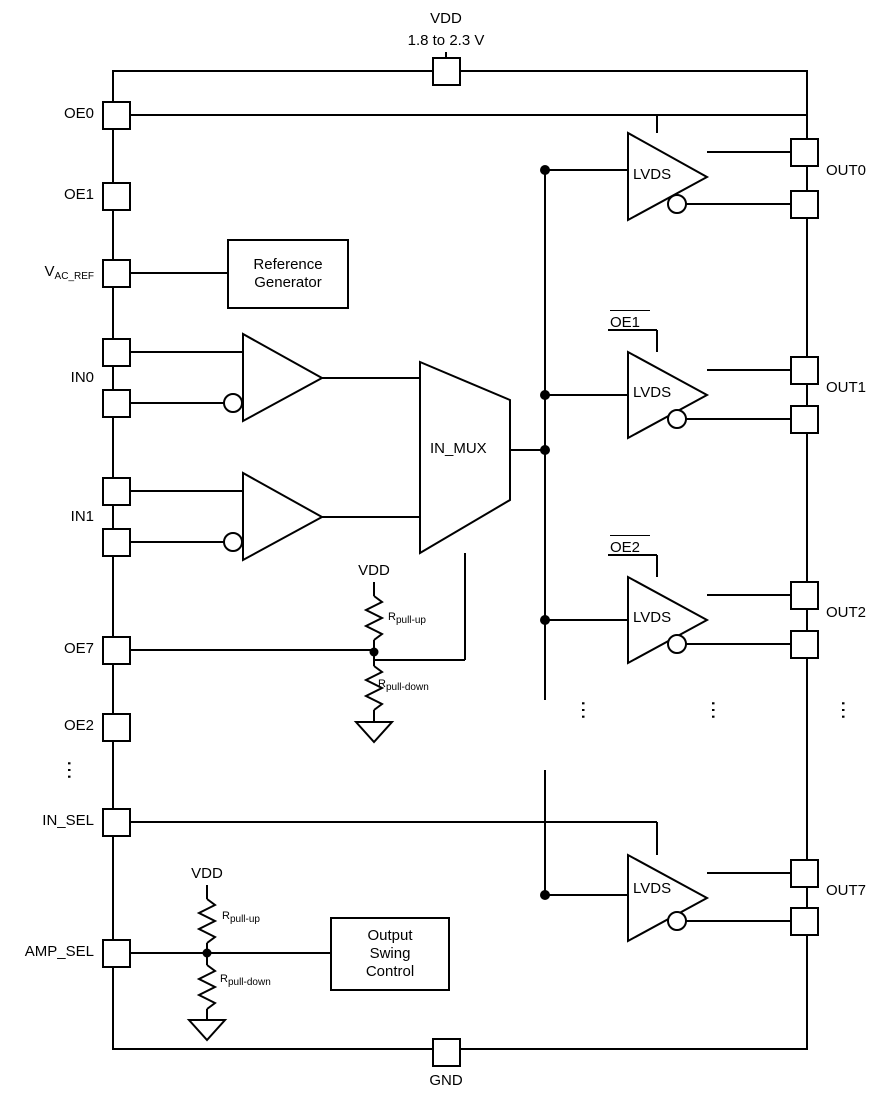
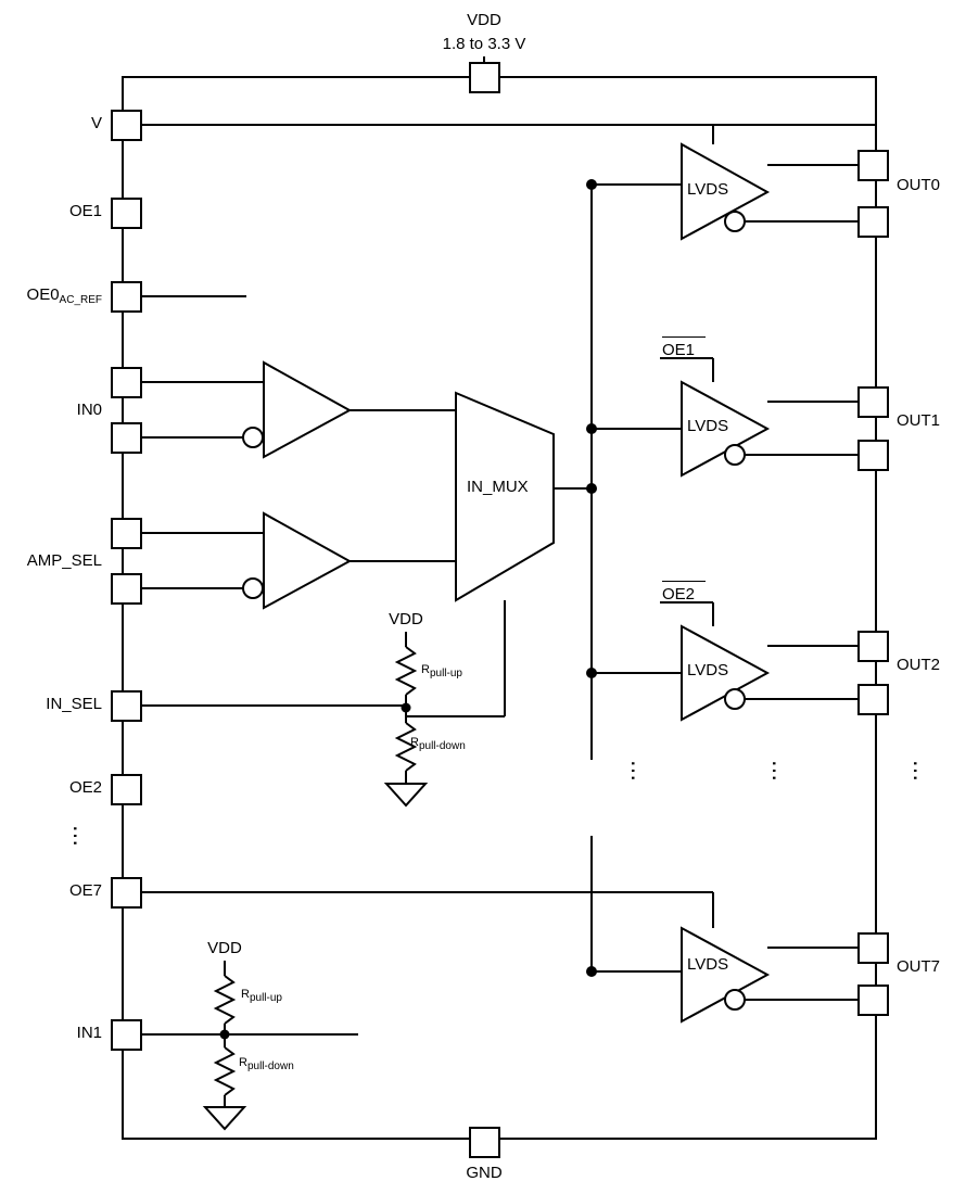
- Reference
- Generator
- Output
- Swing
- Control
  VDD
- 1.8 to 2.3 V
+ 1.8 to 3.3 V
  GND
- OE0
+ V
  OE1
- VAC_REF
+ OE0AC_REF
  IN0
- IN1
+ AMP_SEL
- OE7
+ IN_SEL
  OE2
- IN_SEL
+ OE7
- AMP_SEL
+ IN1
  OUT0
  OUT1
  OUT2
  OUT7
  IN_MUX
  LVDS
  LVDS
  LVDS
  LVDS
  OE1
  OE2
  VDD
  Rpull-up
  Rpull-down
  VDD
  Rpull-up
  Rpull-down
